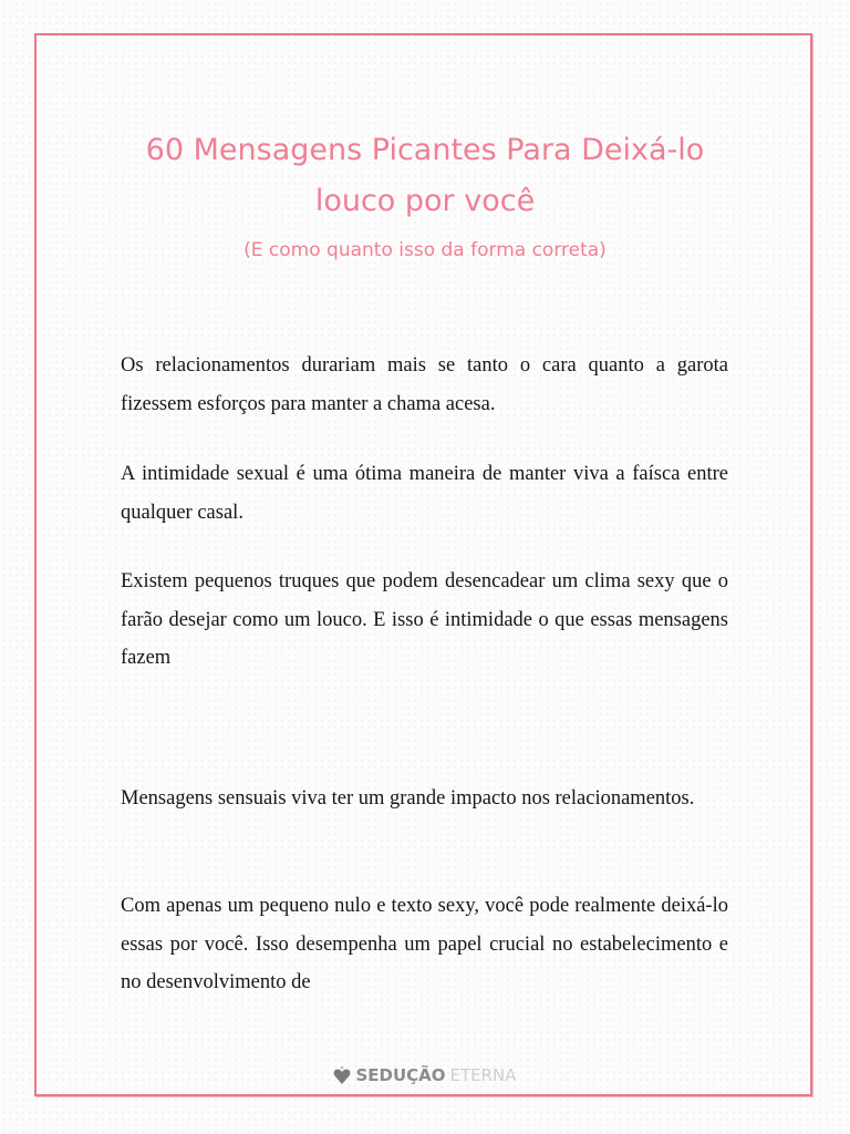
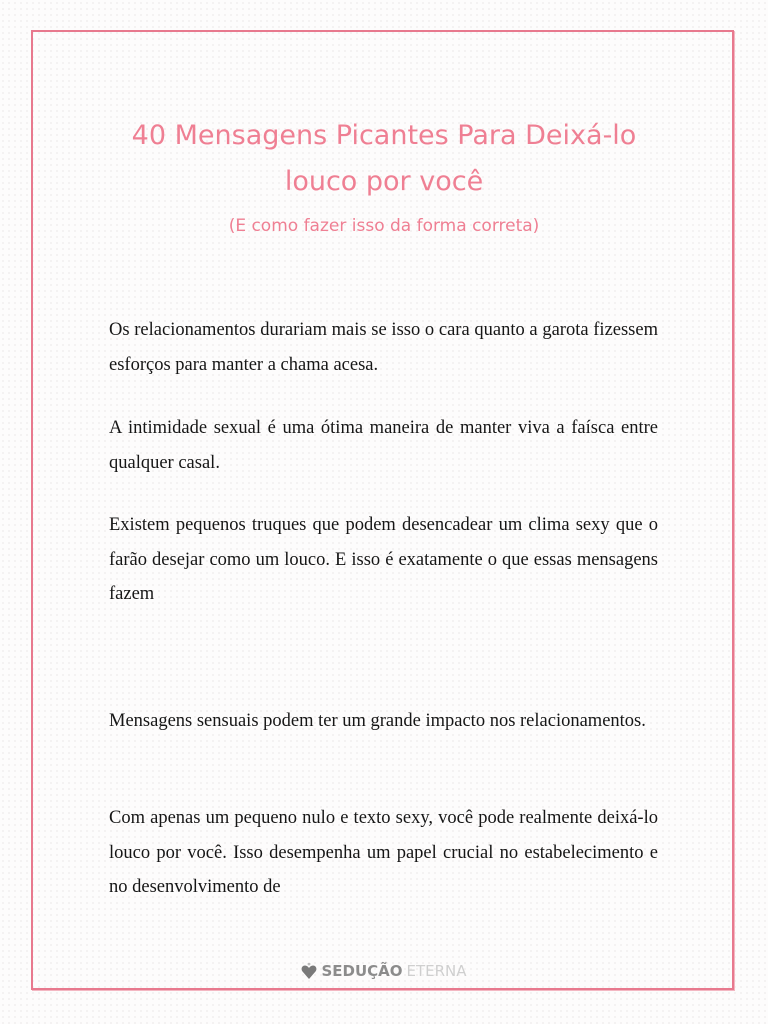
- 60 Mensagens Picantes Para Deixá-lo louco por você
+ 40 Mensagens Picantes Para Deixá-lo louco por você
- (E como quanto isso da forma correta)
+ (E como fazer isso da forma correta)
- Os relacionamentos durariam mais se tanto o cara quanto a garota fizessem esforços para manter a chama acesa.
+ Os relacionamentos durariam mais se isso o cara quanto a garota fizessem esforços para manter a chama acesa.
  A intimidade sexual é uma ótima maneira de manter viva a faísca entre qualquer casal.
- Existem pequenos truques que podem desencadear um clima sexy que o farão desejar como um louco. E isso é intimidade o que essas mensagens fazem
+ Existem pequenos truques que podem desencadear um clima sexy que o farão desejar como um louco. E isso é exatamente o que essas mensagens fazem
- Mensagens sensuais viva ter um grande impacto nos relacionamentos.
+ Mensagens sensuais podem ter um grande impacto nos relacionamentos.
- Com apenas um pequeno nulo e texto sexy, você pode realmente deixá-lo essas por você. Isso desempenha um papel crucial no estabelecimento e no desenvolvimento de
+ Com apenas um pequeno nulo e texto sexy, você pode realmente deixá-lo louco por você. Isso desempenha um papel crucial no estabelecimento e no desenvolvimento de
  SEDUÇÃO
  ETERNA
